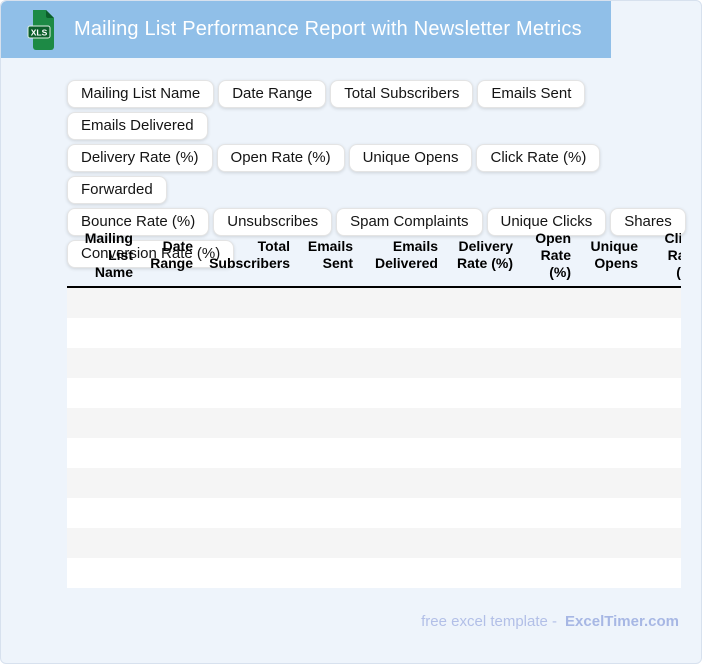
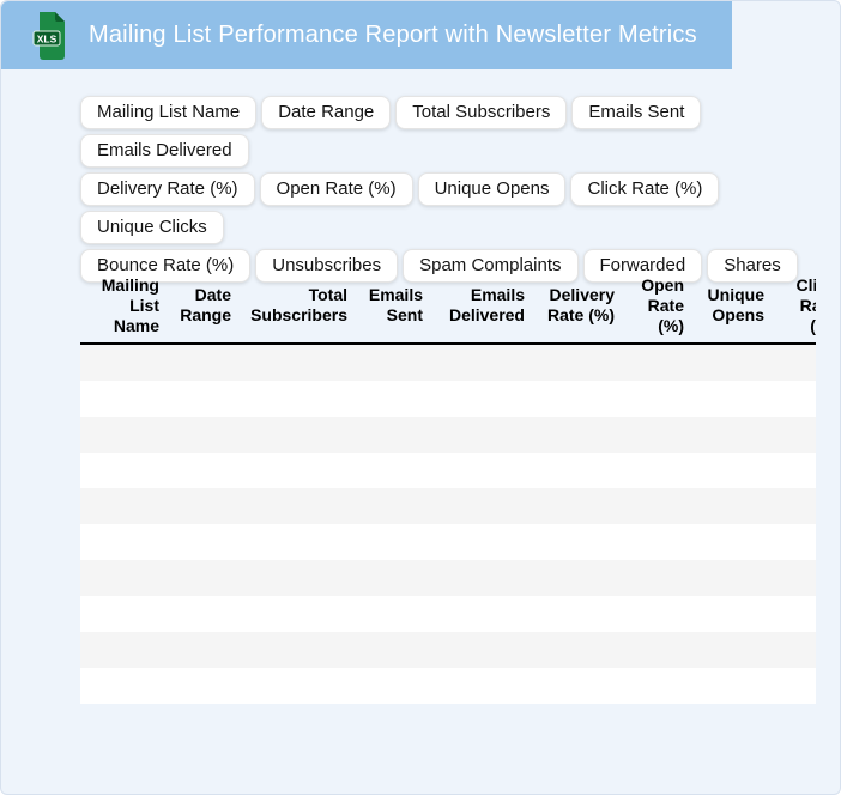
  XLS
  Mailing List Performance Report with Newsletter Metrics
  Mailing List Name
  Date Range
  Total Subscribers
  Emails Sent
  Emails Delivered
  Delivery Rate (%)
  Open Rate (%)
  Unique Opens
  Click Rate (%)
- Forwarded
+ Unique Clicks
  Bounce Rate (%)
  Unsubscribes
  Spam Complaints
- Unique Clicks
+ Forwarded
  Shares
- Conversion Rate (%)
  Mailing List Name	Date Range	Total Subscribers	Emails Sent	Emails Delivered	Delivery Rate (%)	Open Rate (%)	Unique Opens	Cli R (
- free excel template - ExcelTimer.com
